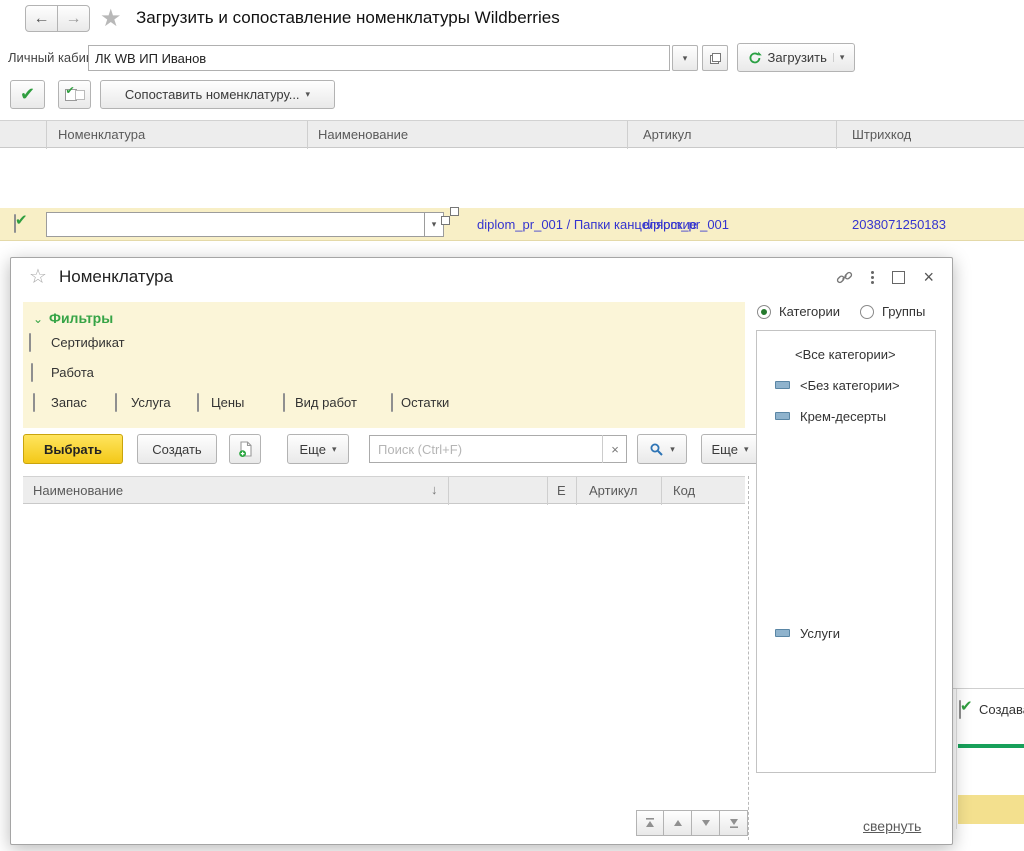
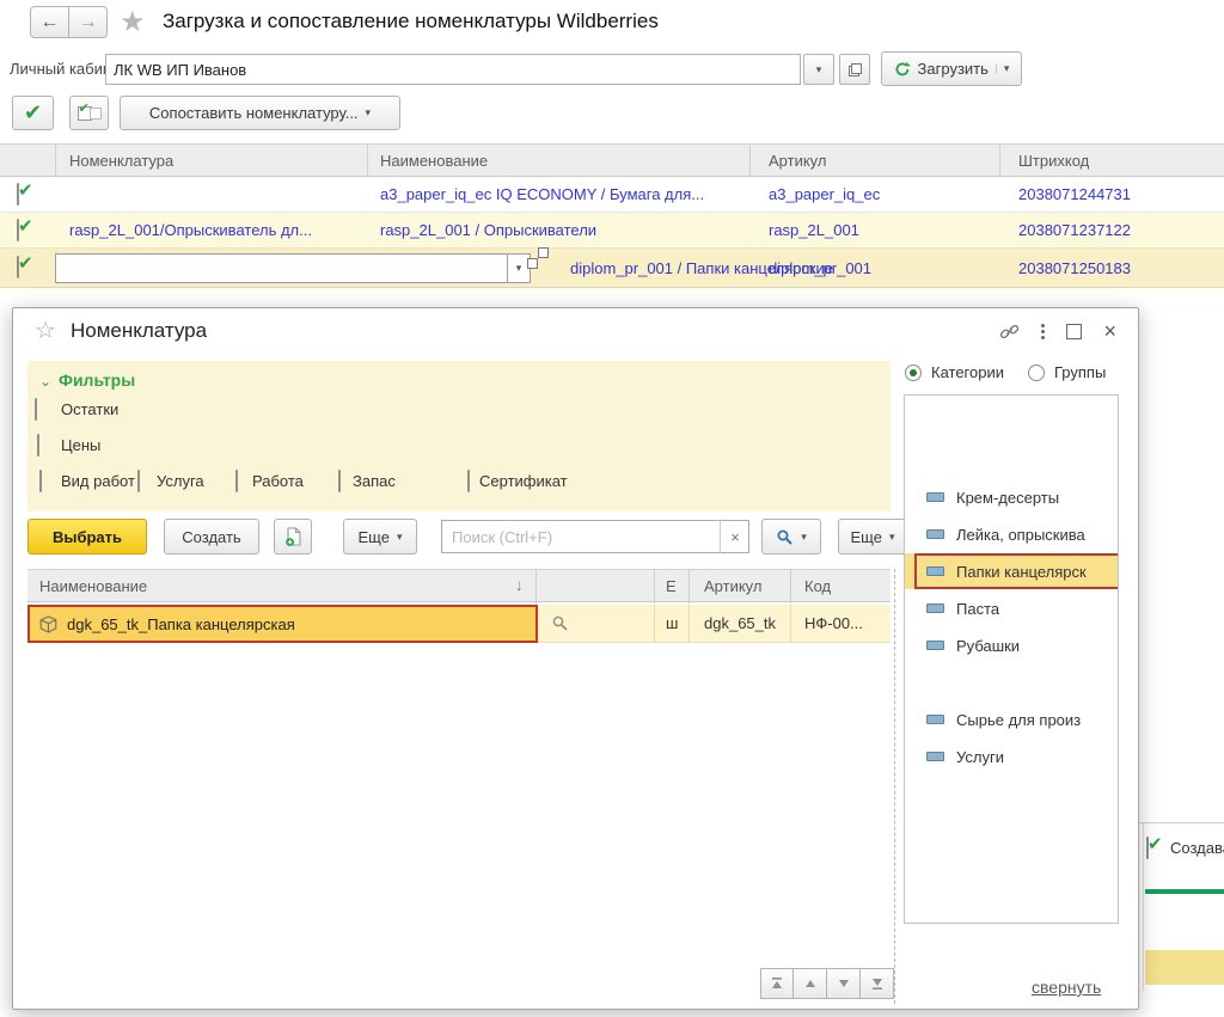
  ←
  →
  ★
- Загрузить и сопоставление номенклатуры Wildberries
+ Загрузка и сопоставление номенклатуры Wildberries
  Личный каби
  ЛК WB ИП Иванов
  ▾
  Загрузить
  ▾
  ✔
  ✔
  Сопоставить номенклатуру...
  ▾
  Номенклатура
  Наименование
  Артикул
  Штрихкод
+ a3_paper_iq_ec IQ ECONOMY / Бумага для...
+ a3_paper_iq_ec
+ 2038071244731
+ rasp_2L_001/Опрыскиватель дл...
+ rasp_2L_001 / Опрыскиватели
+ rasp_2L_001
+ 2038071237122
  ▾
  diplom_pr_001 / Папки канцелярские
  diplom_pr_001
  2038071250183
  Создав
  ☆
  Номенклатура
  ×
  ⌄
  Фильтры
- Сертификат
+ Остатки
- Работа
+ Цены
- Запас
+ Вид работ
  Услуга
- Цены
+ Работа
- Вид работ
+ Запас
- Остатки
+ Сертификат
  Выбрать
  Создать
  Еще
  ▾
  Поиск (Ctrl+F)
  ×
  ▾
  Еще
  ▾
  Наименование
  ↓
  Е
  Артикул
  Код
+ dgk_65_tk_Папка канцелярская
+ ш
+ dgk_65_tk
+ НФ-00...
  Категории
  Группы
- <Все категории>
- <Без категории>
  Крем-десерты
+ Лейка, опрыскива
+ Папки канцелярск
+ Паста
+ Рубашки
+ Сырье для произ
  Услуги
  свернуть
